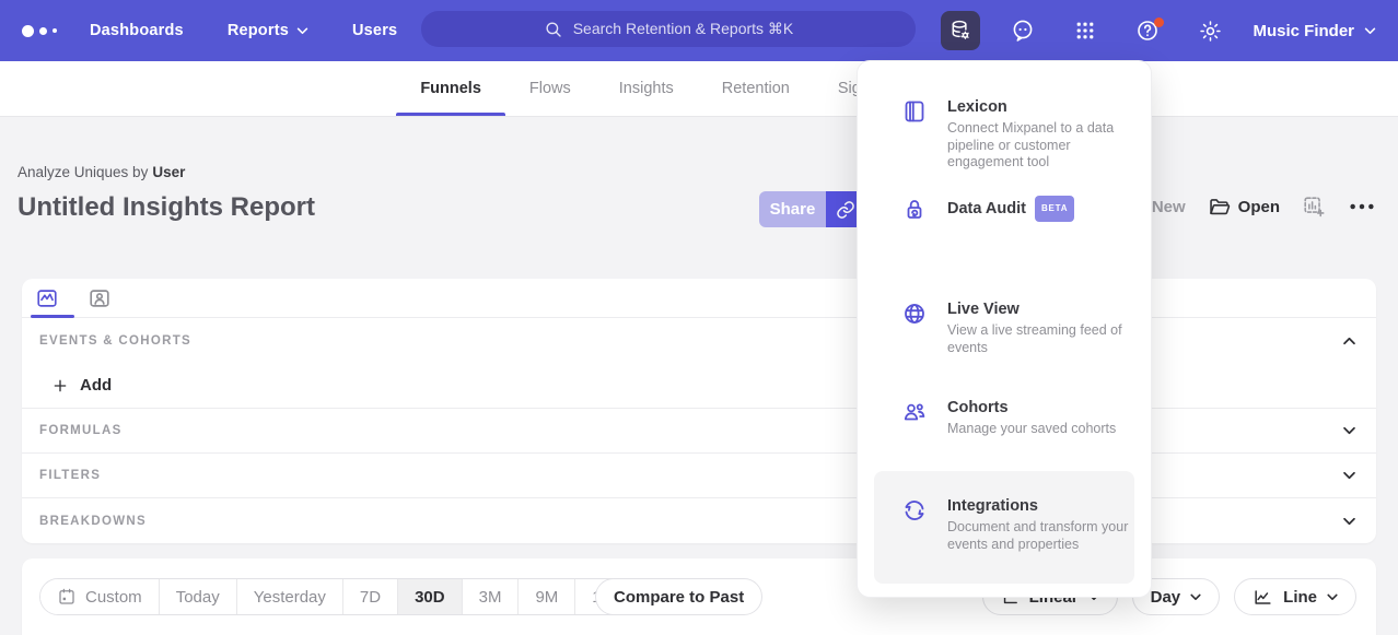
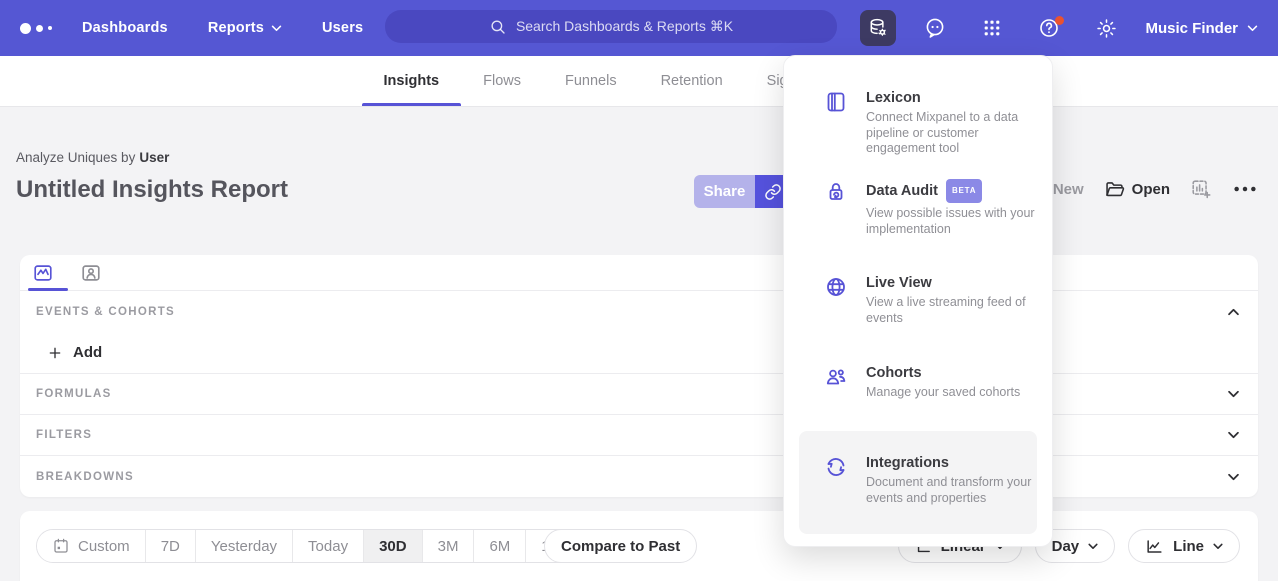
  Dashboards
  Reports
  Users
- Search Retention & Reports ⌘K
+ Search Dashboards & Reports ⌘K
  Music Finder
- Funnels
+ Insights
  Flows
- Insights
+ Funnels
  Retention
  Analyze Uniques by User
  Untitled Insights Report
  Share
  New
  Open
  EVENTS & COHORTS
  Add
  FORMULAS
  FILTERS
  BREAKDOWNS
  Custom
- Today
+ 7D
  Yesterday
- 7D
+ Today
  30D
  3M
- 9M
+ 6M
  Compare to Past
  Day
  Line
  Lexicon
  Connect Mixpanel to a data pipeline or customer engagement tool
  Data Audit
  BETA
+ View possible issues with your implementation
  Live View
  View a live streaming feed of events
  Cohorts
  Manage your saved cohorts
  Integrations
  Document and transform your events and properties
